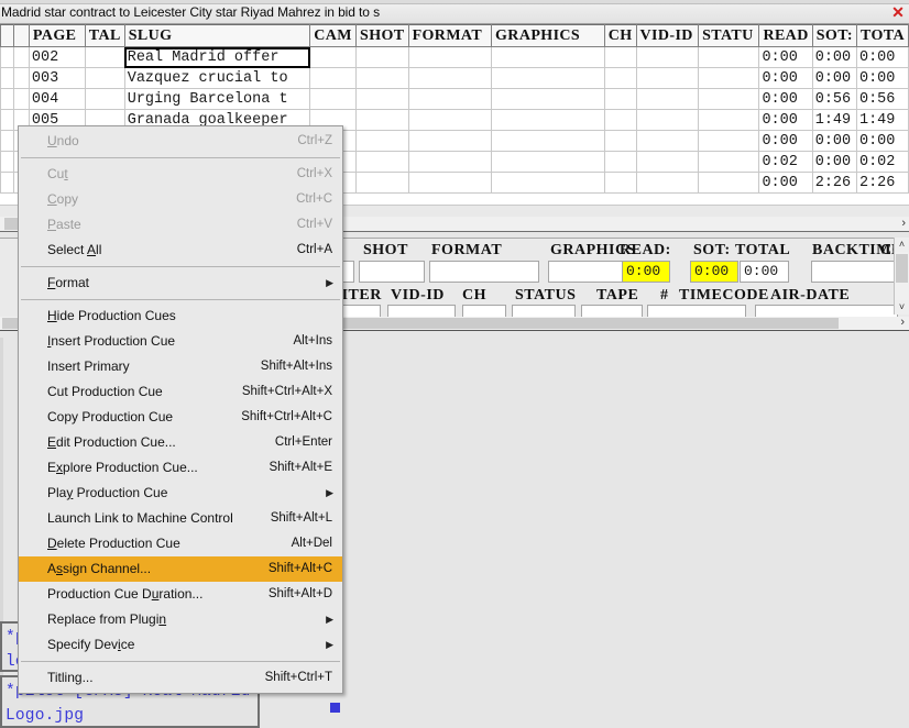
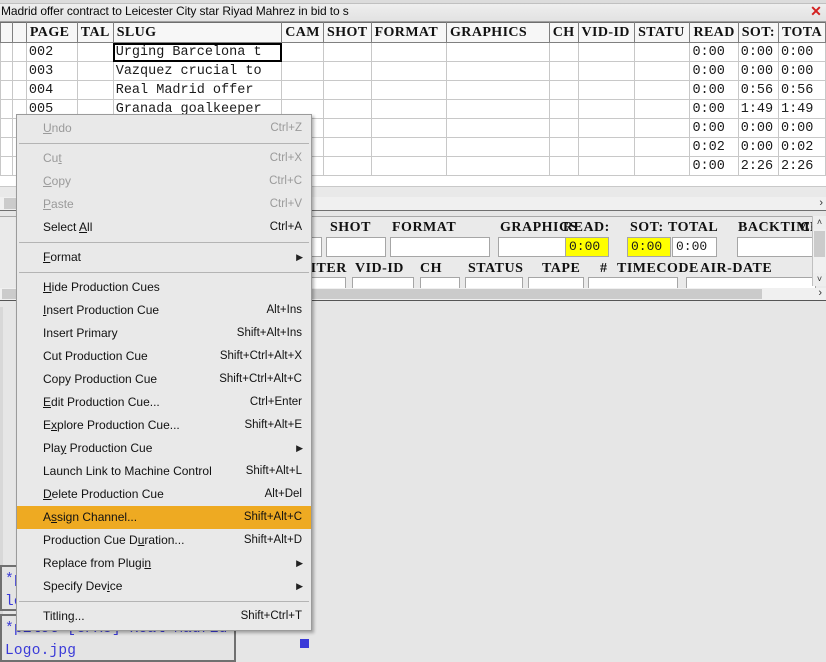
- Madrid star contract to Leicester City star Riyad Mahrez in bid to s
+ Madrid offer contract to Leicester City star Riyad Mahrez in bid to s
  ✕
  		PAGE	TAL	SLUG	CAM	SHOT	FORMAT	GRAPHICS	CH	VID-ID	STATU	READ	SOT:	TOTA
- 		002		Real Madrid offer								0:00	0:00	0:00
+ 		002		Urging Barcelona t								0:00	0:00	0:00
  		003		Vazquez crucial to								0:00	0:00	0:00
- 		004		Urging Barcelona t								0:00	0:56	0:56
+ 		004		Real Madrid offer								0:00	0:56	0:56
  		005		Granada goalkeeper								0:00	1:49	1:49
  												0:00	0:00	0:00
  												0:02	0:00	0:02
  												0:00	2:26	2:26
  ›
  SHOT
  FORMAT
  GRAPHICS
  READ:
  SOT:
  TOTAL
  BACKTIM
  0:00
  0:00
  0:00
  ITER
  VID-ID
  CH
  STATUS
  TAPE
  #
  TIMECODE
  AIR-DATE
  ˄
  ˅
  ›
  Undo
  Ctrl+Z
  Cut
  Ctrl+X
  Copy
  Ctrl+C
  Paste
  Ctrl+V
  Select All
  Ctrl+A
  Format
  ▶
  Hide Production Cues
  Insert Production Cue
  Alt+Ins
  Insert Primary
  Shift+Alt+Ins
  Cut Production Cue
  Shift+Ctrl+Alt+X
  Copy Production Cue
  Shift+Ctrl+Alt+C
  Edit Production Cue...
  Ctrl+Enter
  Explore Production Cue...
  Shift+Alt+E
  Play Production Cue
  ▶
  Launch Link to Machine Control
  Shift+Alt+L
  Delete Production Cue
  Alt+Del
  Assign Channel...
  Shift+Alt+C
  Production Cue Duration...
  Shift+Alt+D
  Replace from Plugin
  ▶
  Specify Device
  ▶
  Titling...
  Shift+Ctrl+T
